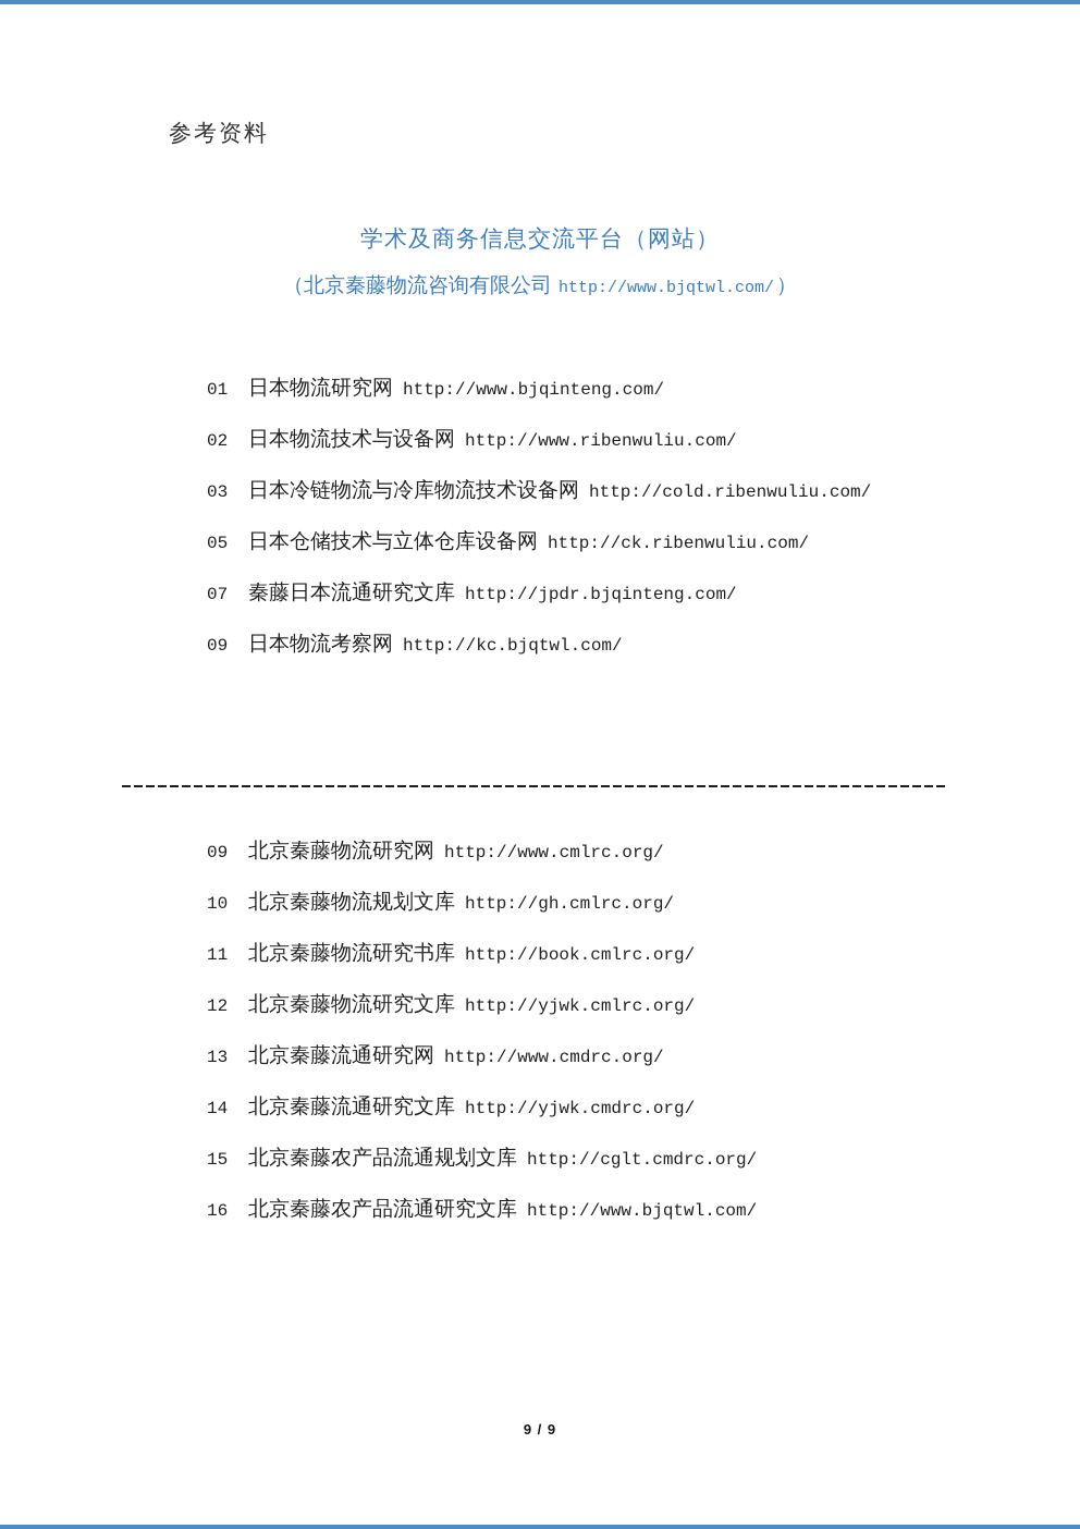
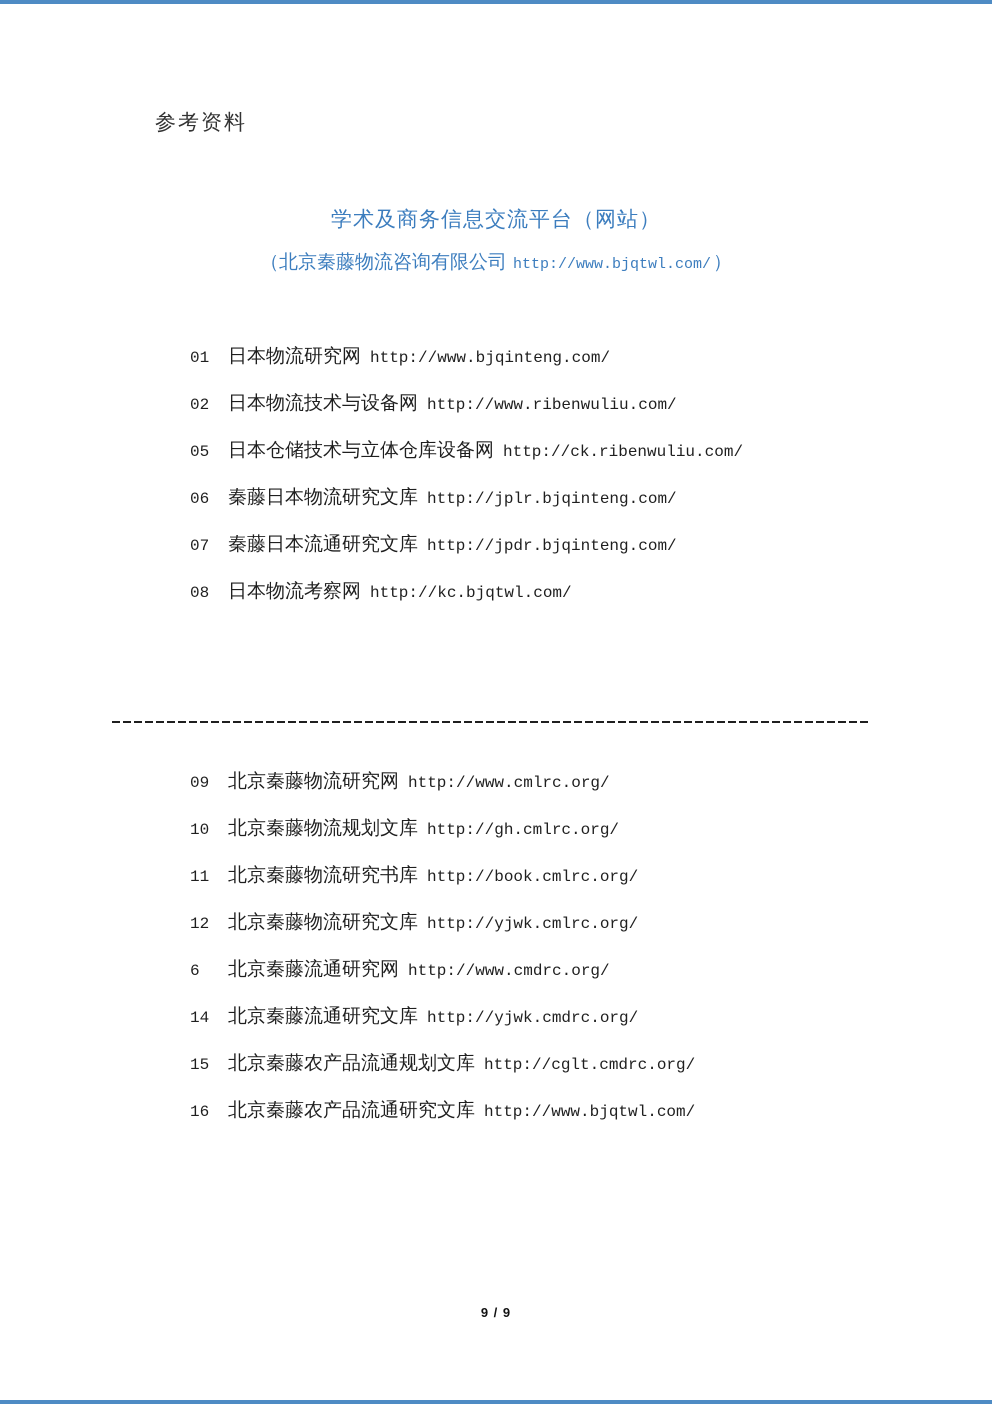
  参考资料
  学术及商务信息交流平台（网站）
  （北京秦藤物流咨询有限公司 http://www.bjqtwl.com/）
  01 日本物流研究网 http://www.bjqinteng.com/
  02 日本物流技术与设备网 http://www.ribenwuliu.com/
- 03 日本冷链物流与冷库物流技术设备网 http://cold.ribenwuliu.com/
  05 日本仓储技术与立体仓库设备网 http://ck.ribenwuliu.com/
+ 06 秦藤日本物流研究文库 http://jplr.bjqinteng.com/
  07 秦藤日本流通研究文库 http://jpdr.bjqinteng.com/
- 09 日本物流考察网 http://kc.bjqtwl.com/
+ 08 日本物流考察网 http://kc.bjqtwl.com/
  09 北京秦藤物流研究网 http://www.cmlrc.org/
  10 北京秦藤物流规划文库 http://gh.cmlrc.org/
  11 北京秦藤物流研究书库 http://book.cmlrc.org/
  12 北京秦藤物流研究文库 http://yjwk.cmlrc.org/
- 13 北京秦藤流通研究网 http://www.cmdrc.org/
+ 6 北京秦藤流通研究网 http://www.cmdrc.org/
  14 北京秦藤流通研究文库 http://yjwk.cmdrc.org/
  15 北京秦藤农产品流通规划文库 http://cglt.cmdrc.org/
  16 北京秦藤农产品流通研究文库 http://www.bjqtwl.com/
  9 / 9
